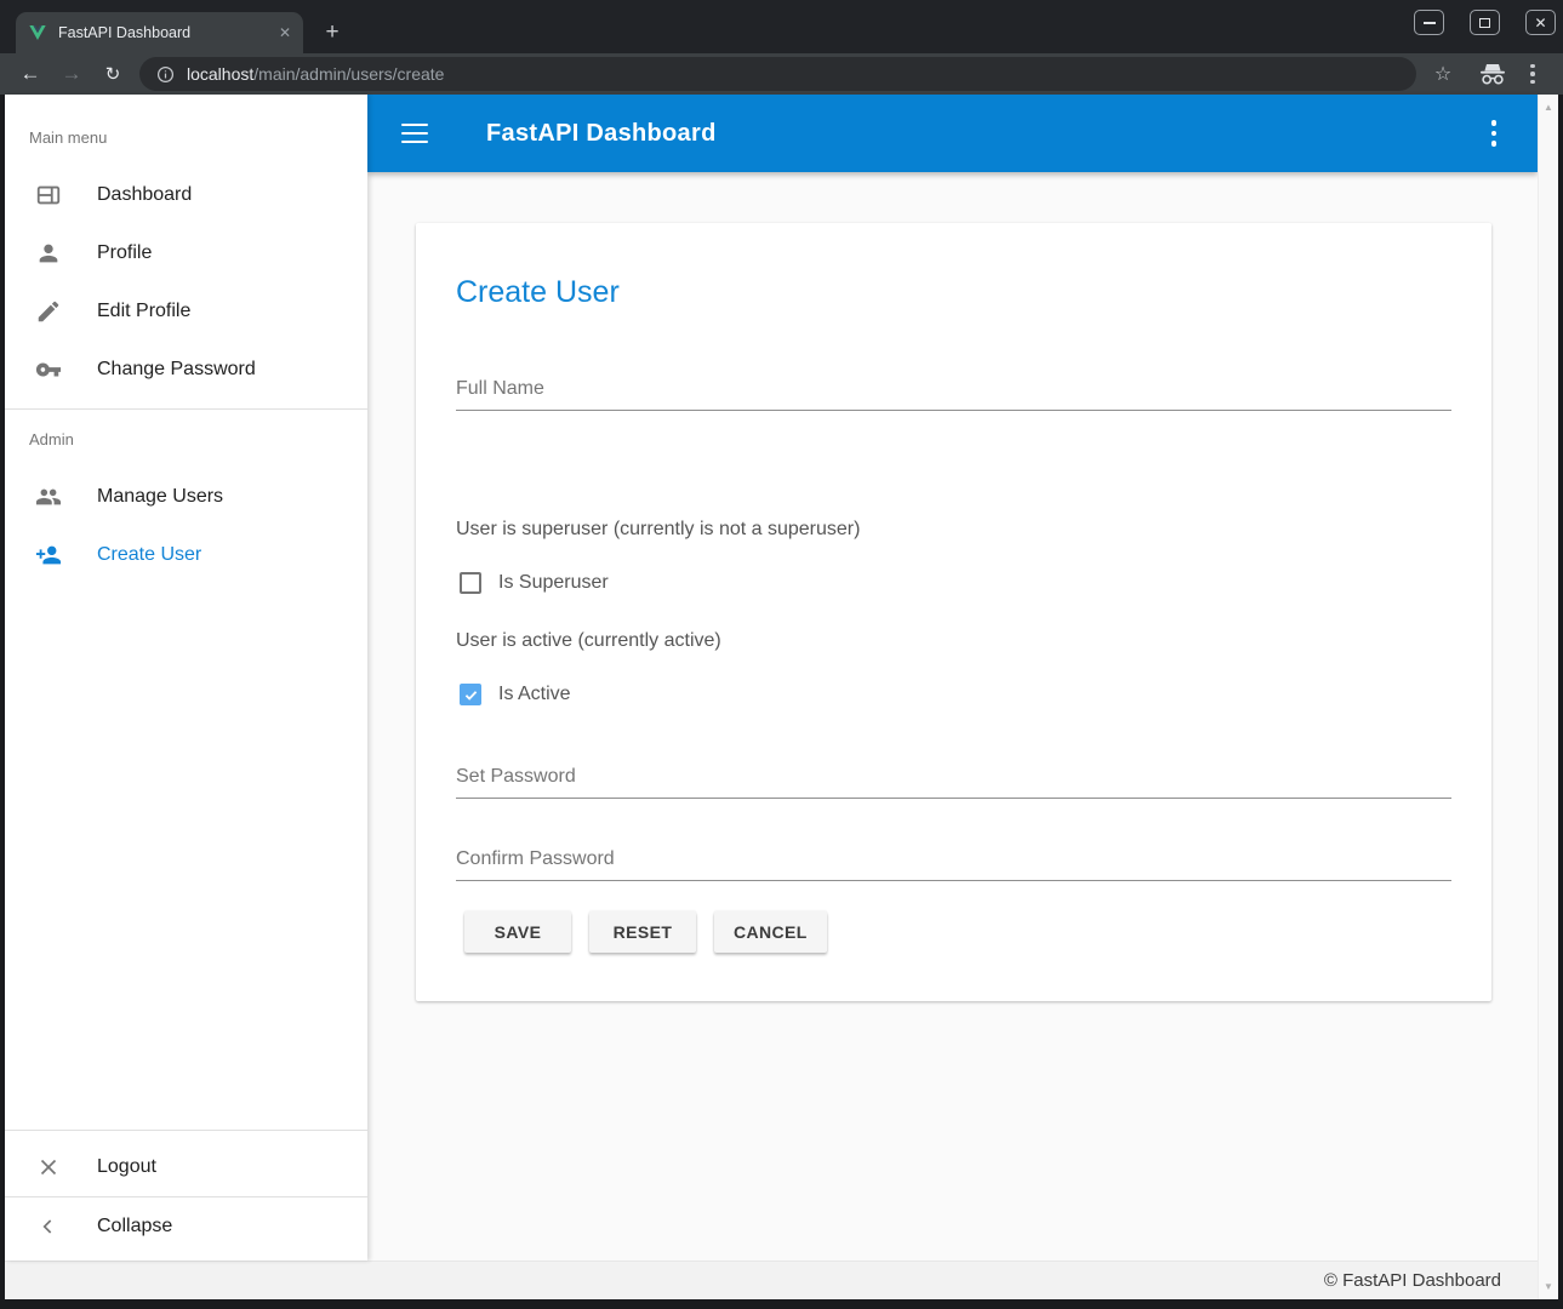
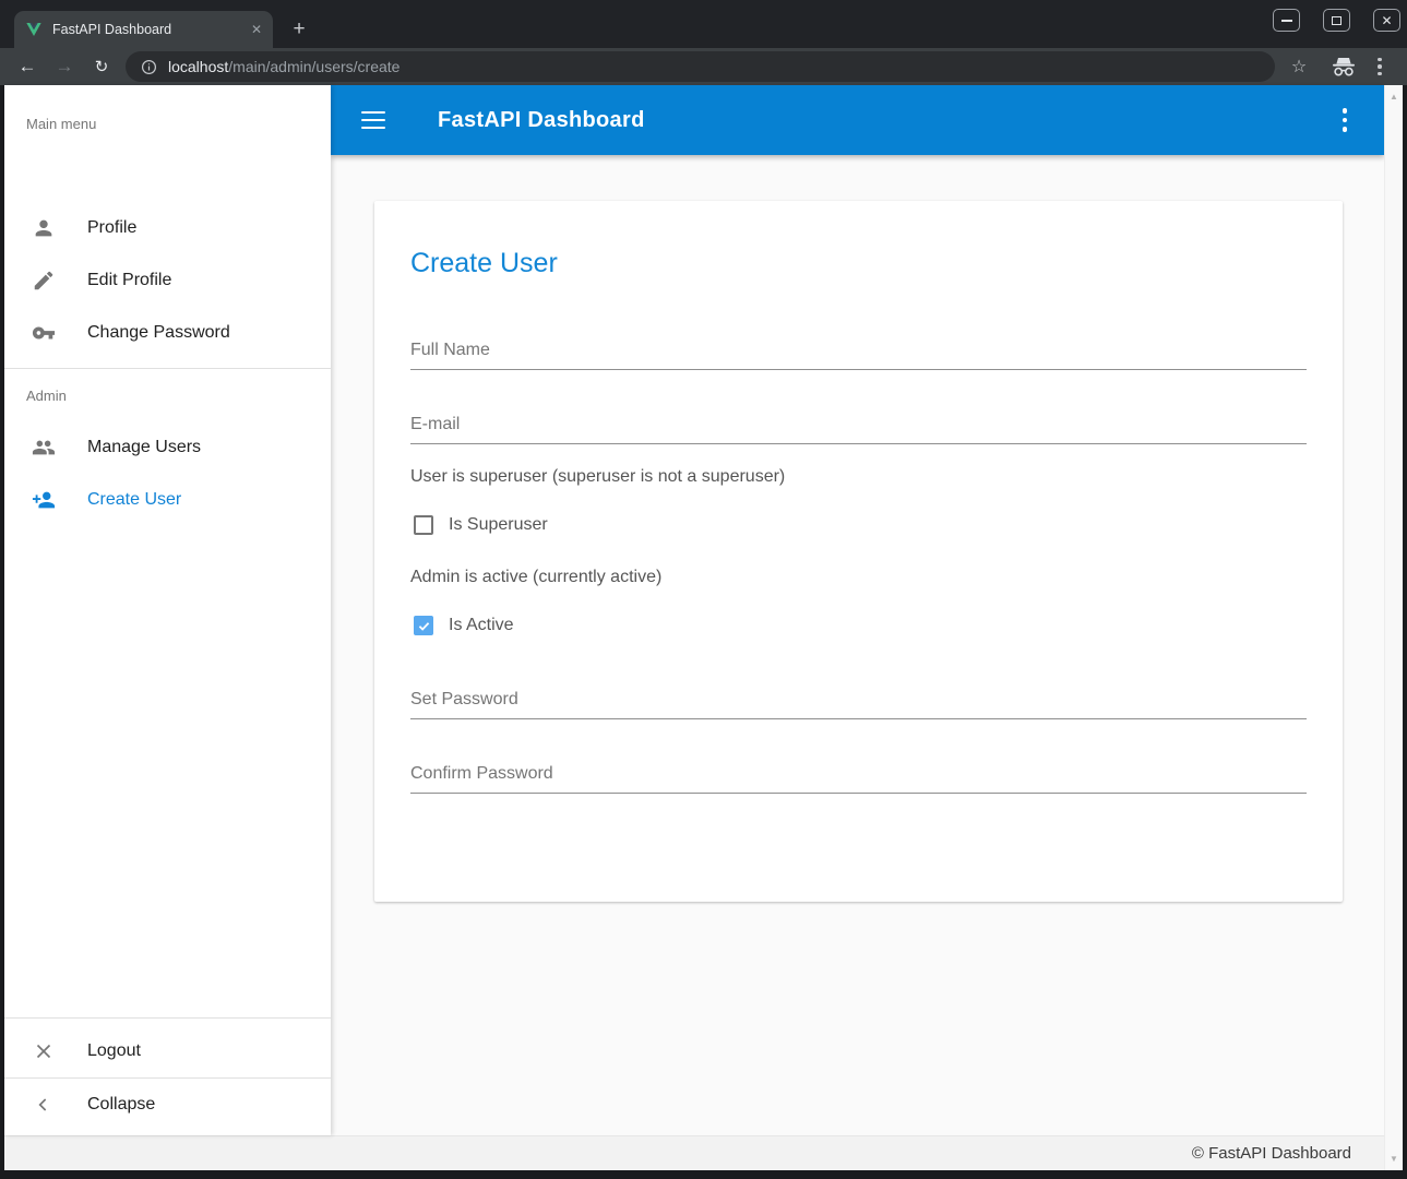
  FastAPI Dashboard
  ✕
  +
  ✕
  ←
  →
  ↻
  localhost/main/admin/users/create
  ☆
  FastAPI Dashboard
  Main menu
- Dashboard
  Profile
  Edit Profile
  Change Password
  Admin
  Manage Users
  Create User
  Logout
  Collapse
  Create User
  Full Name
+ E-mail
- User is superuser (currently is not a superuser)
+ User is superuser (superuser is not a superuser)
  Is Superuser
- User is active (currently active)
+ Admin is active (currently active)
  Is Active
  Set Password
  Confirm Password
- SAVE
- RESET
- CANCEL
  © FastAPI Dashboard
  ▲
  ▼
